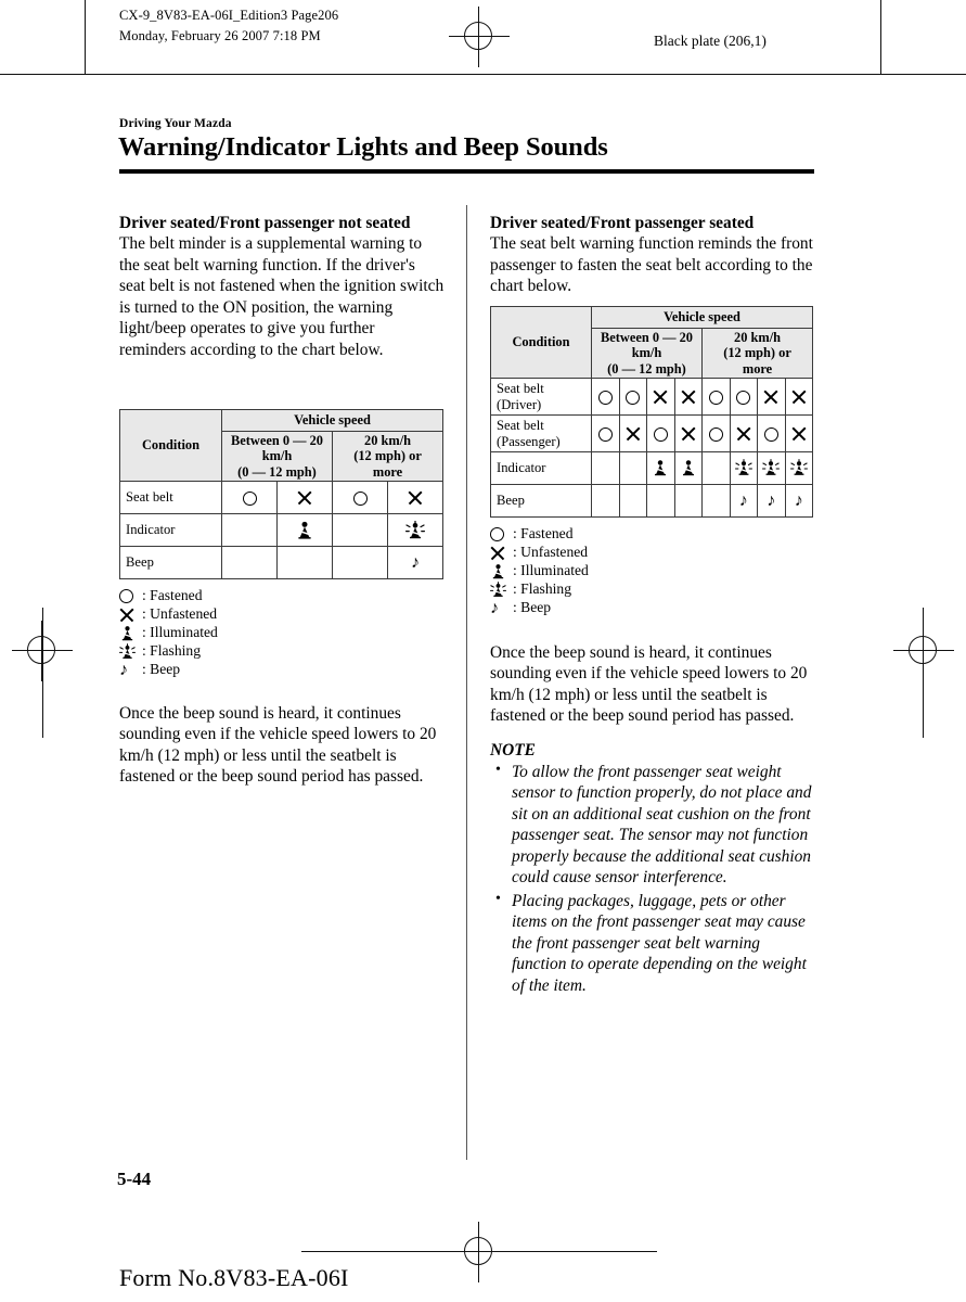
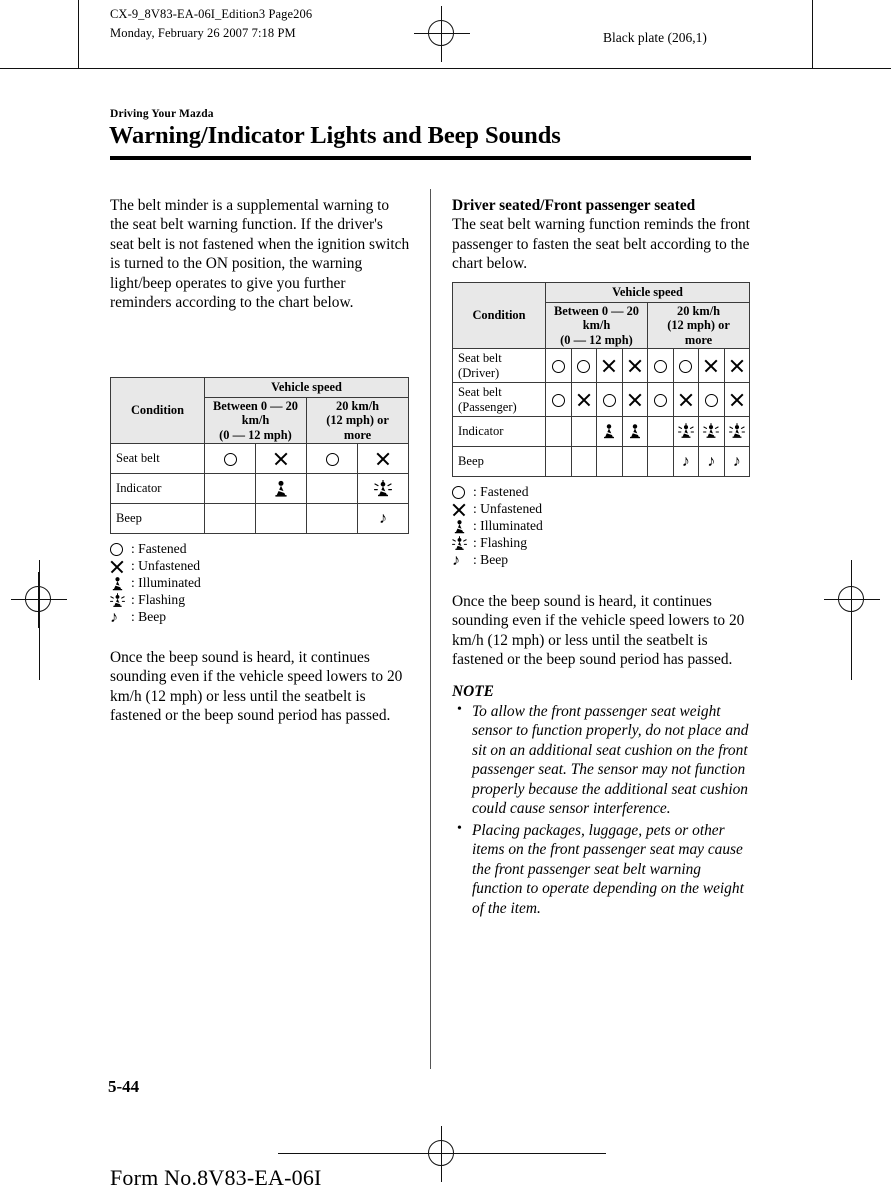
  CX-9_8V83-EA-06I_Edition3 Page206
  Monday, February 26 2007 7:18 PM
  Black plate (206,1)
  Driving Your Mazda
  Warning/Indicator Lights and Beep Sounds
- Driver seated/Front passenger not seated
  The belt minder is a supplemental warning to the seat belt warning function. If the driver's seat belt is not fastened when the ignition switch is turned to the ON position, the warning light/beep operates to give you further reminders according to the chart below.
  Condition	Vehicle speed
  Between 0 — 20 km/h (0 — 12 mph)	20 km/h (12 mph) or more
  Seat belt
  Indicator
  Beep				♪
  : Fastened
  : Unfastened
  : Illuminated
  : Flashing
  ♪
  : Beep
  Once the beep sound is heard, it continues sounding even if the vehicle speed lowers to 20 km/h (12 mph) or less until the seatbelt is fastened or the beep sound period has passed.
  Driver seated/Front passenger seated
  The seat belt warning function reminds the front passenger to fasten the seat belt according to the chart below.
  Condition	Vehicle speed
  Between 0 — 20 km/h (0 — 12 mph)	20 km/h (12 mph) or more
  Seat belt (Driver)
  Seat belt (Passenger)
  Indicator
  Beep						♪	♪	♪
  : Fastened
  : Unfastened
  : Illuminated
  : Flashing
  ♪
  : Beep
  Once the beep sound is heard, it continues sounding even if the vehicle speed lowers to 20 km/h (12 mph) or less until the seatbelt is fastened or the beep sound period has passed.
  NOTE
  •
  To allow the front passenger seat weight sensor to function properly, do not place and sit on an additional seat cushion on the front passenger seat. The sensor may not function properly because the additional seat cushion could cause sensor interference.
  •
  Placing packages, luggage, pets or other items on the front passenger seat may cause the front passenger seat belt warning function to operate depending on the weight of the item.
  5-44
  Form No.8V83-EA-06I
